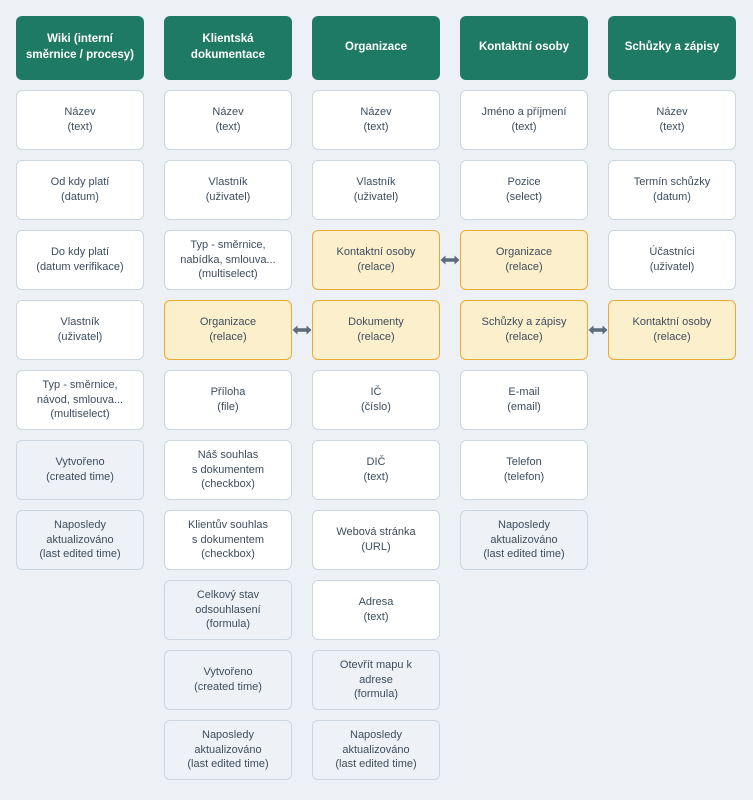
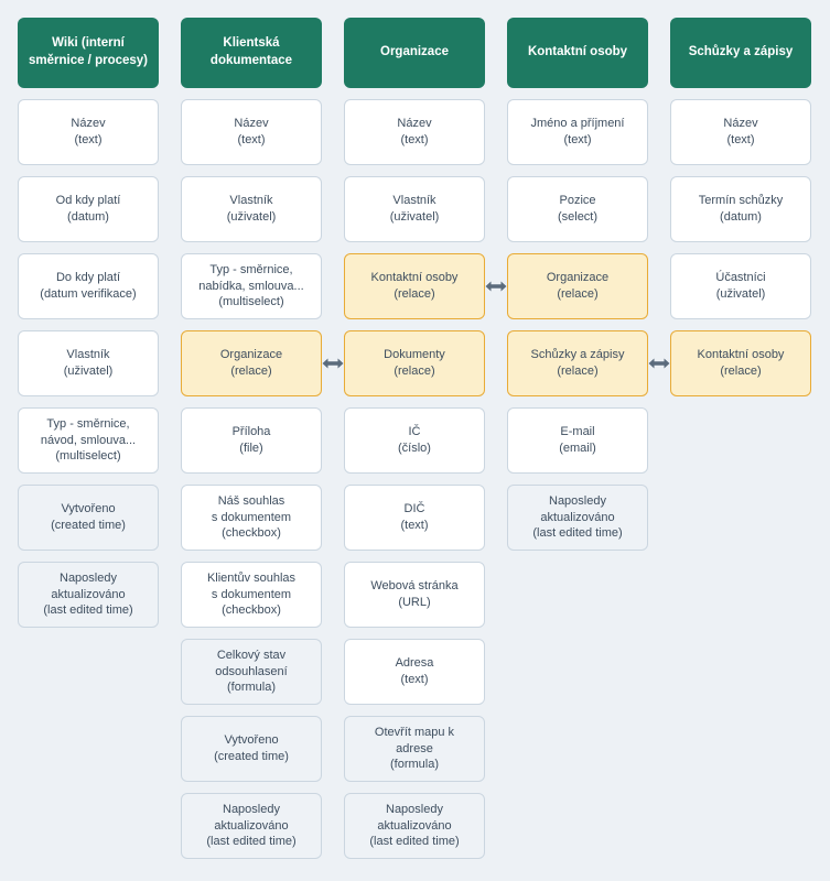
  Wiki (interní
  směrnice / procesy)
  Název
  (text)
  Od kdy platí
  (datum)
  Do kdy platí
  (datum verifikace)
  Vlastník
  (uživatel)
  Typ - směrnice,
  návod, smlouva...
  (multiselect)
  Vytvořeno
  (created time)
  Naposledy
  aktualizováno
  (last edited time)
  Klientská
  dokumentace
  Název
  (text)
  Vlastník
  (uživatel)
  Typ - směrnice,
  nabídka, smlouva...
  (multiselect)
  Organizace
  (relace)
  Příloha
  (file)
  Náš souhlas
  s dokumentem
  (checkbox)
  Klientův souhlas
  s dokumentem
  (checkbox)
  Celkový stav
  odsouhlasení
  (formula)
  Vytvořeno
  (created time)
  Naposledy
  aktualizováno
  (last edited time)
  Organizace
  Název
  (text)
  Vlastník
  (uživatel)
  Kontaktní osoby
  (relace)
  Dokumenty
  (relace)
  IČ
  (číslo)
  DIČ
  (text)
  Webová stránka
  (URL)
  Adresa
  (text)
  Otevřít mapu k
  adrese
  (formula)
  Naposledy
  aktualizováno
  (last edited time)
  Kontaktní osoby
  Jméno a příjmení
  (text)
  Pozice
  (select)
  Organizace
  (relace)
  Schůzky a zápisy
  (relace)
  E-mail
  (email)
- Telefon
- (telefon)
  Naposledy
  aktualizováno
  (last edited time)
  Schůzky a zápisy
  Název
  (text)
  Termín schůzky
  (datum)
  Účastníci
  (uživatel)
  Kontaktní osoby
  (relace)
